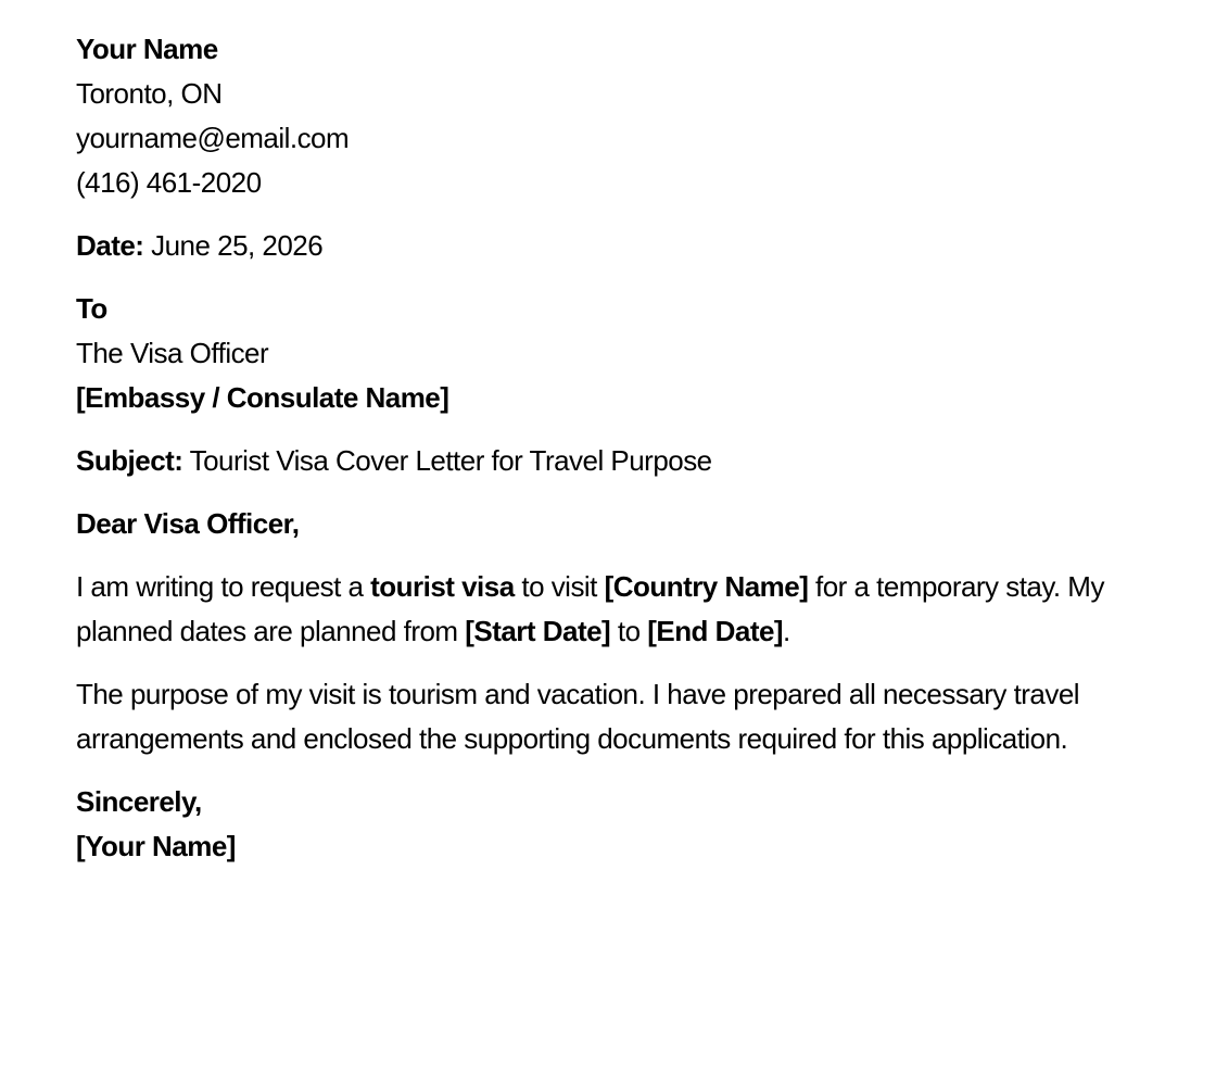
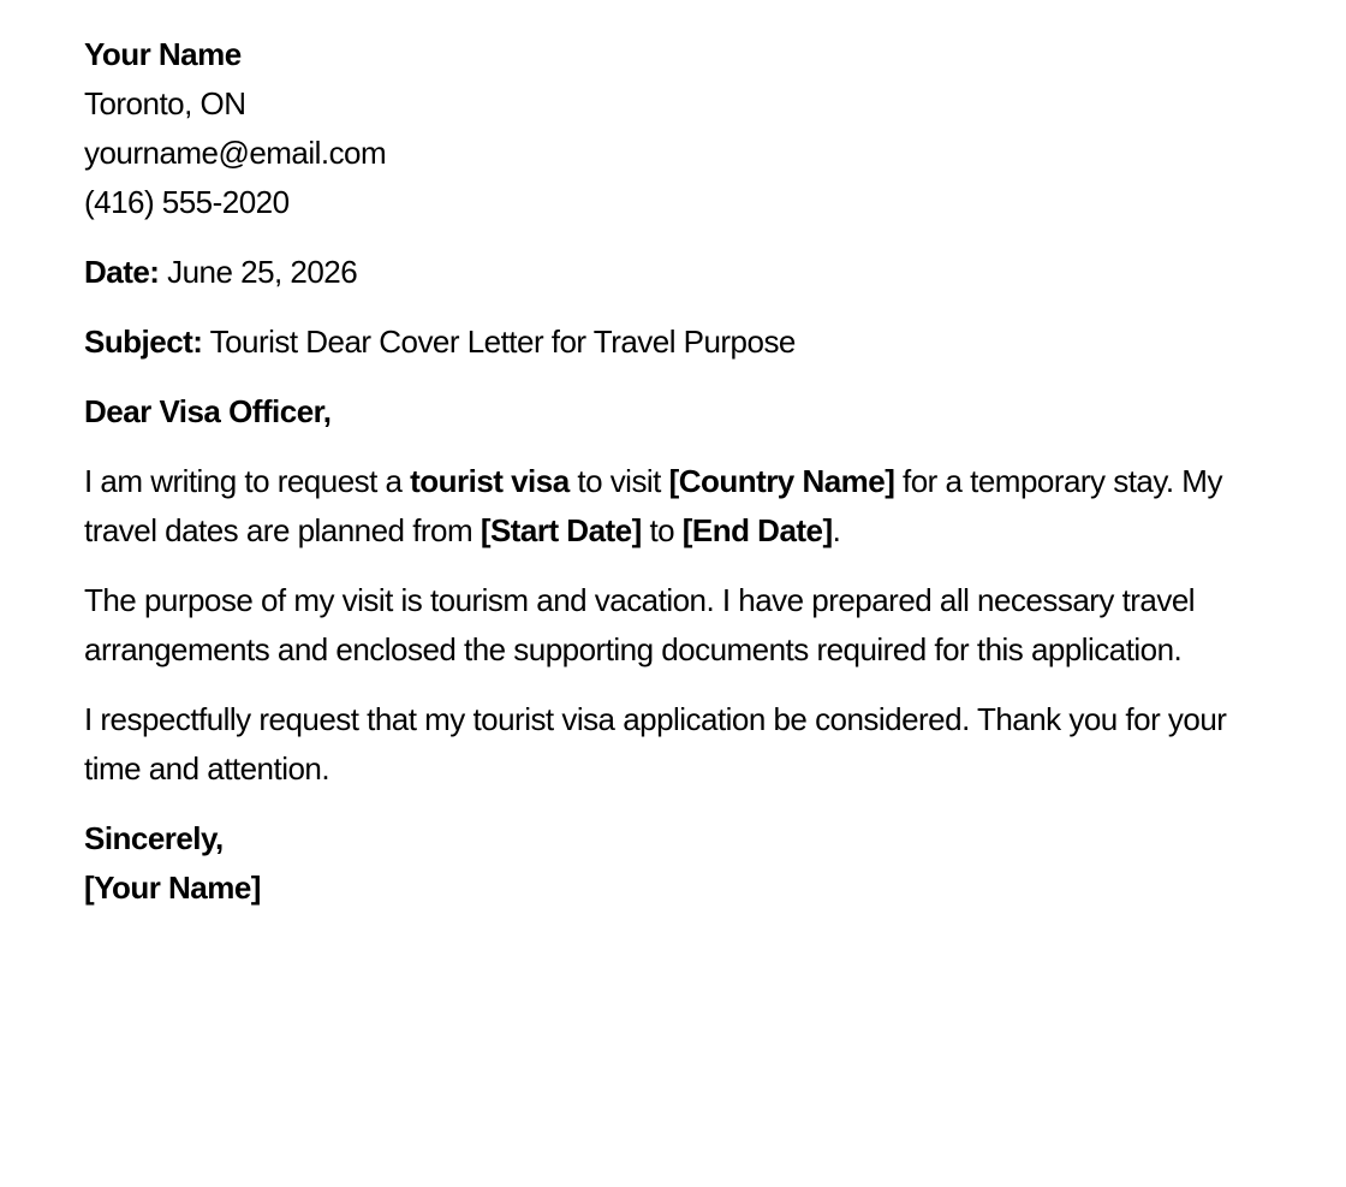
  Your Name
  Toronto, ON
  yourname@email.com
- (416) 461-2020
+ (416) 555-2020
  Date: June 25, 2026
- To
- The Visa Officer
- [Embassy / Consulate Name]
- Subject: Tourist Visa Cover Letter for Travel Purpose
+ Subject: Tourist Dear Cover Letter for Travel Purpose
  Dear Visa Officer,
- I am writing to request a tourist visa to visit [Country Name] for a temporary stay. My planned dates are planned from [Start Date] to [End Date].
+ I am writing to request a tourist visa to visit [Country Name] for a temporary stay. My travel dates are planned from [Start Date] to [End Date].
  The purpose of my visit is tourism and vacation. I have prepared all necessary travel arrangements and enclosed the supporting documents required for this application.
+ I respectfully request that my tourist visa application be considered. Thank you for your time and attention.
  Sincerely,
  [Your Name]
